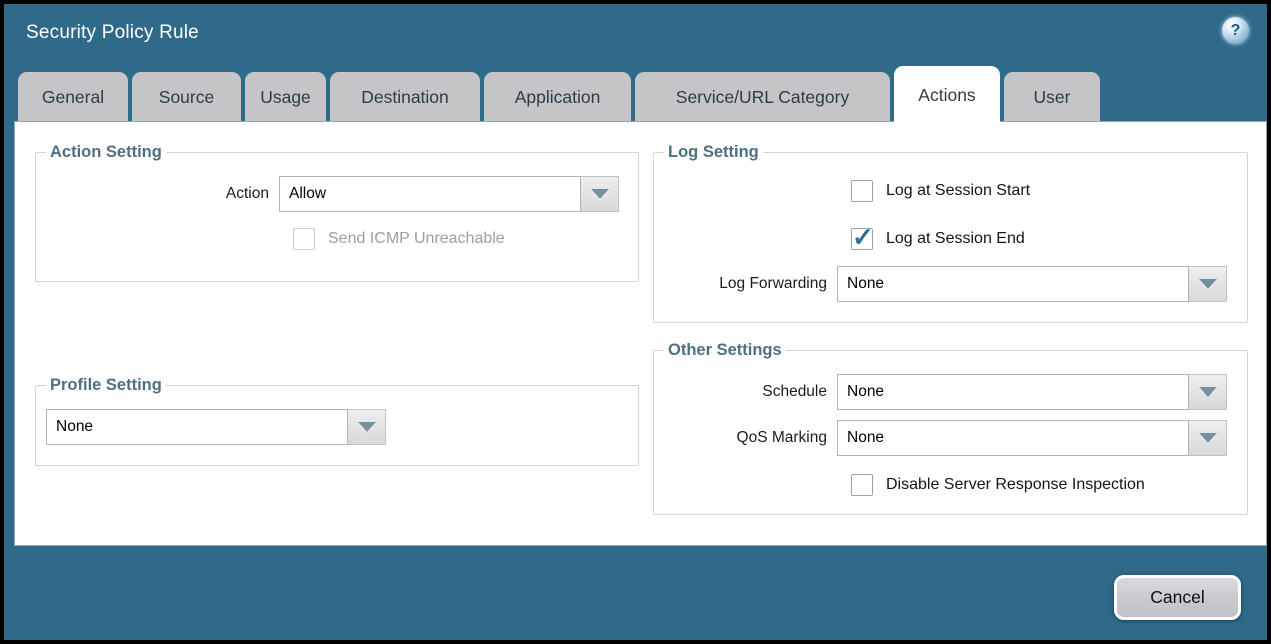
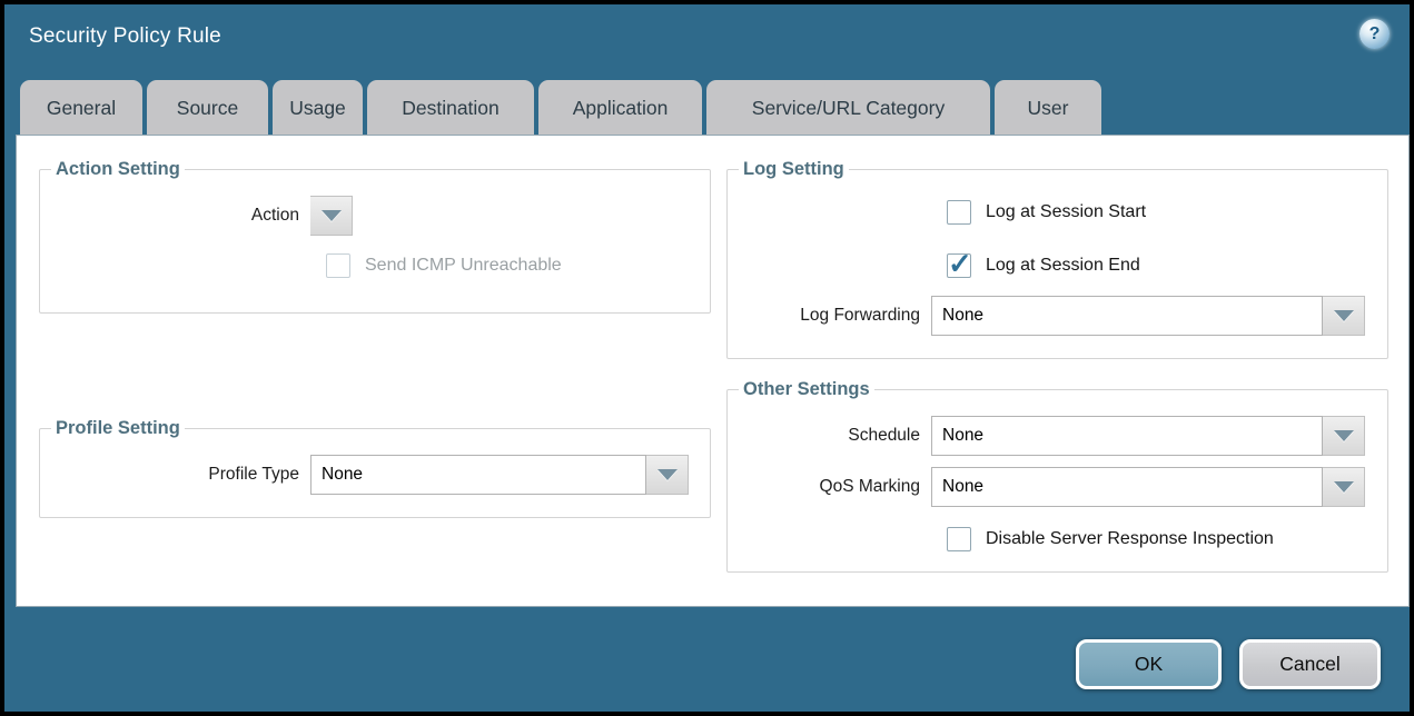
  Security Policy Rule
  ?
  General
  Source
  Usage
  Destination
  Application
  Service/URL Category
- Actions
  User
  Action Setting
  Action
- Allow
  Send ICMP Unreachable
  Profile Setting
+ Profile Type
  None
  Log Setting
  Log at Session Start
  Log at Session End
  Log Forwarding
  None
  Other Settings
  Schedule
  None
  QoS Marking
  None
  Disable Server Response Inspection
+ OK
  Cancel
